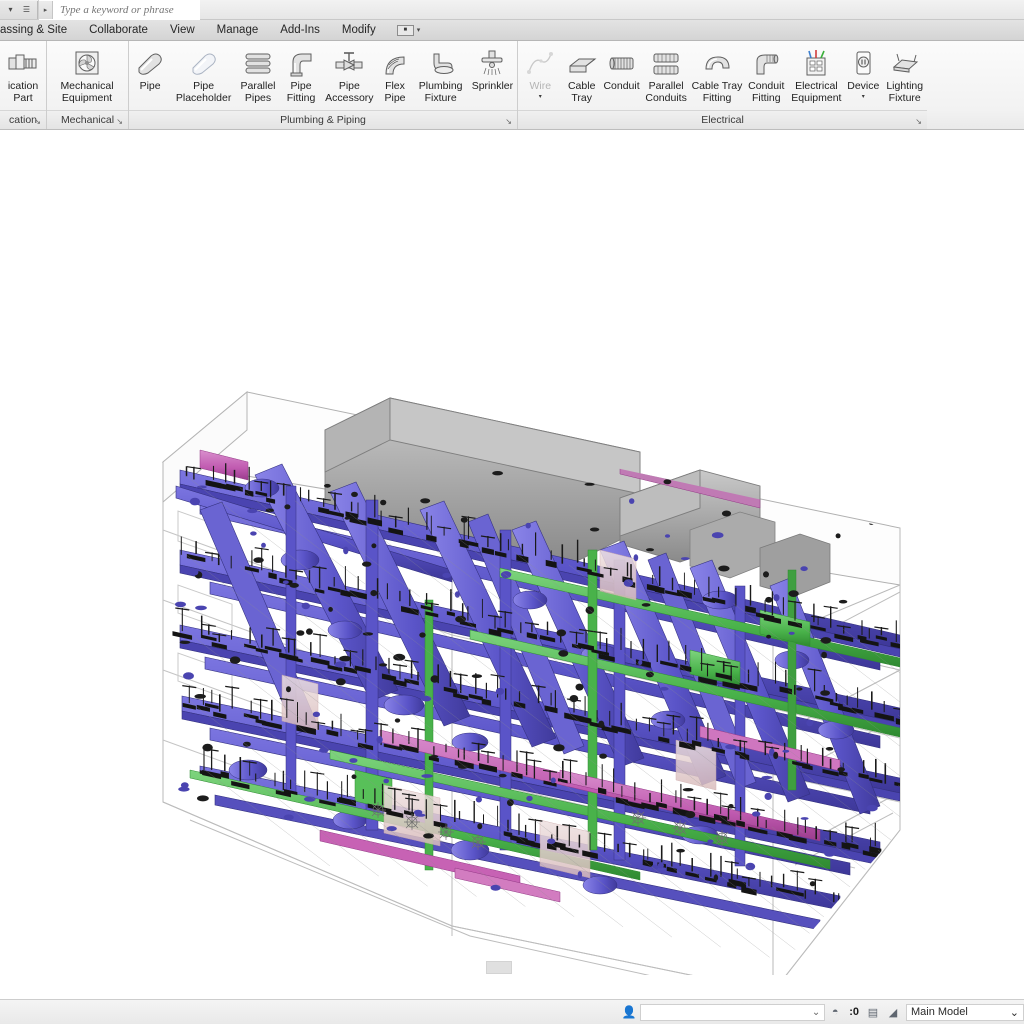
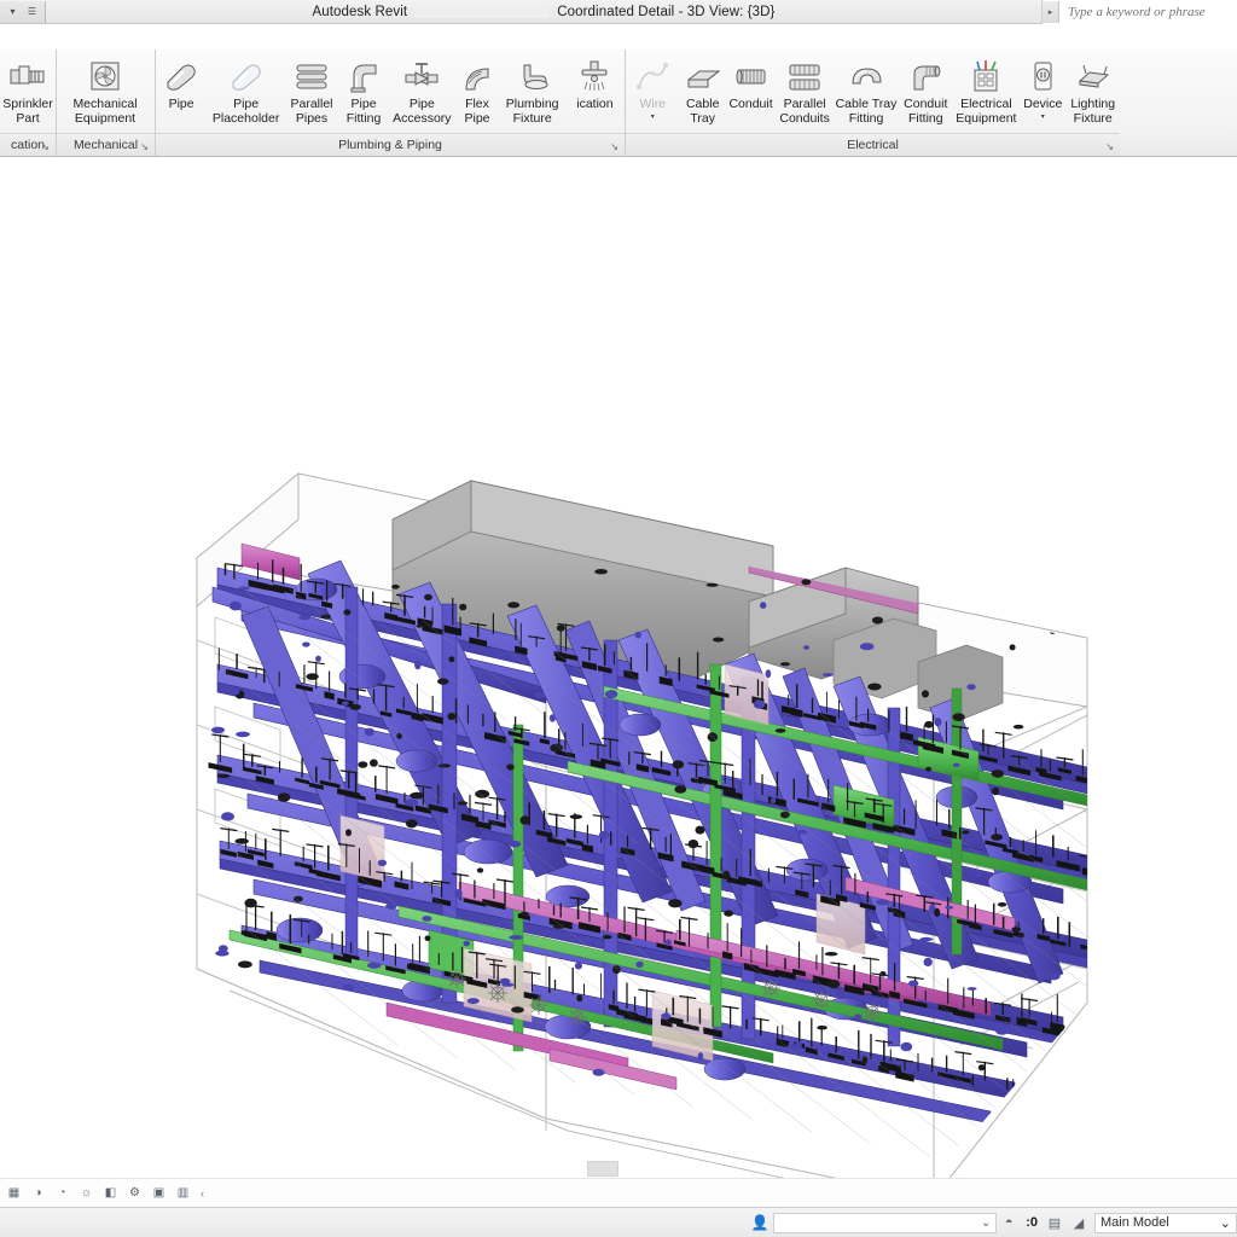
  ▾
  ☰
+ Autodesk Revit
+ Coordinated Detail - 3D View: {3D}
  Type a keyword or phrase
- assing & Site
- Collaborate
- View
- Manage
- Add-Ins
- Modify
- ication
+ Sprinkler
  Part
  cation
  ↘
  Mechanical
  Equipment
  Mechanical
  ↘
  Pipe
  Pipe
  Placeholder
  Parallel
  Pipes
  Pipe
  Fitting
  Pipe
  Accessory
  Flex
  Pipe
  Plumbing
  Fixture
- Sprinkler
+ ication
  Plumbing & Piping
  ↘
  Wire
  Cable
  Tray
  Conduit
  Parallel
  Conduits
  Cable Tray
  Fitting
  Conduit
  Fitting
  Electrical
  Equipment
  Device
  Lighting
  Fixture
  Electrical
  ↘
+ ▦
+ ◑
+ ◔
+ ☼
+ ◧
+ ⚙
+ ▣
+ ▥
+ ‹
  👤
  ⌄
  ◓
  :0
  ▤
  ◢
  Main Model
  ⌄
